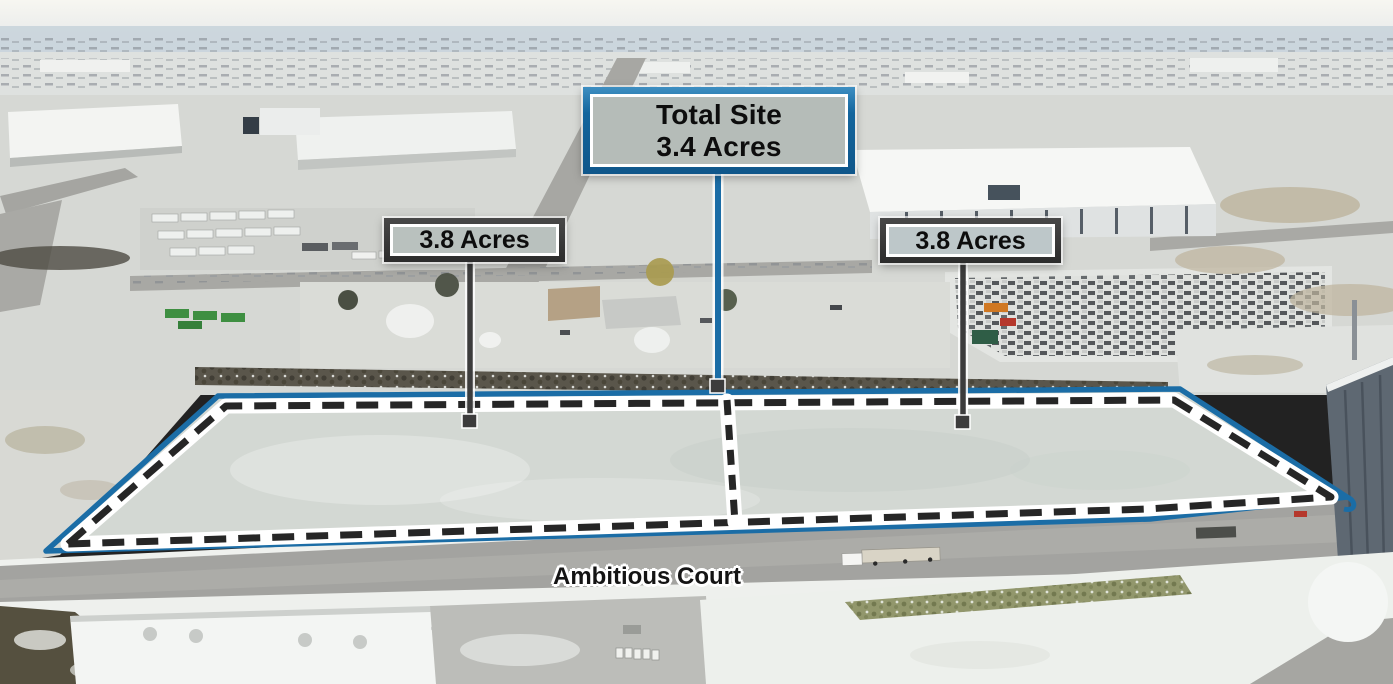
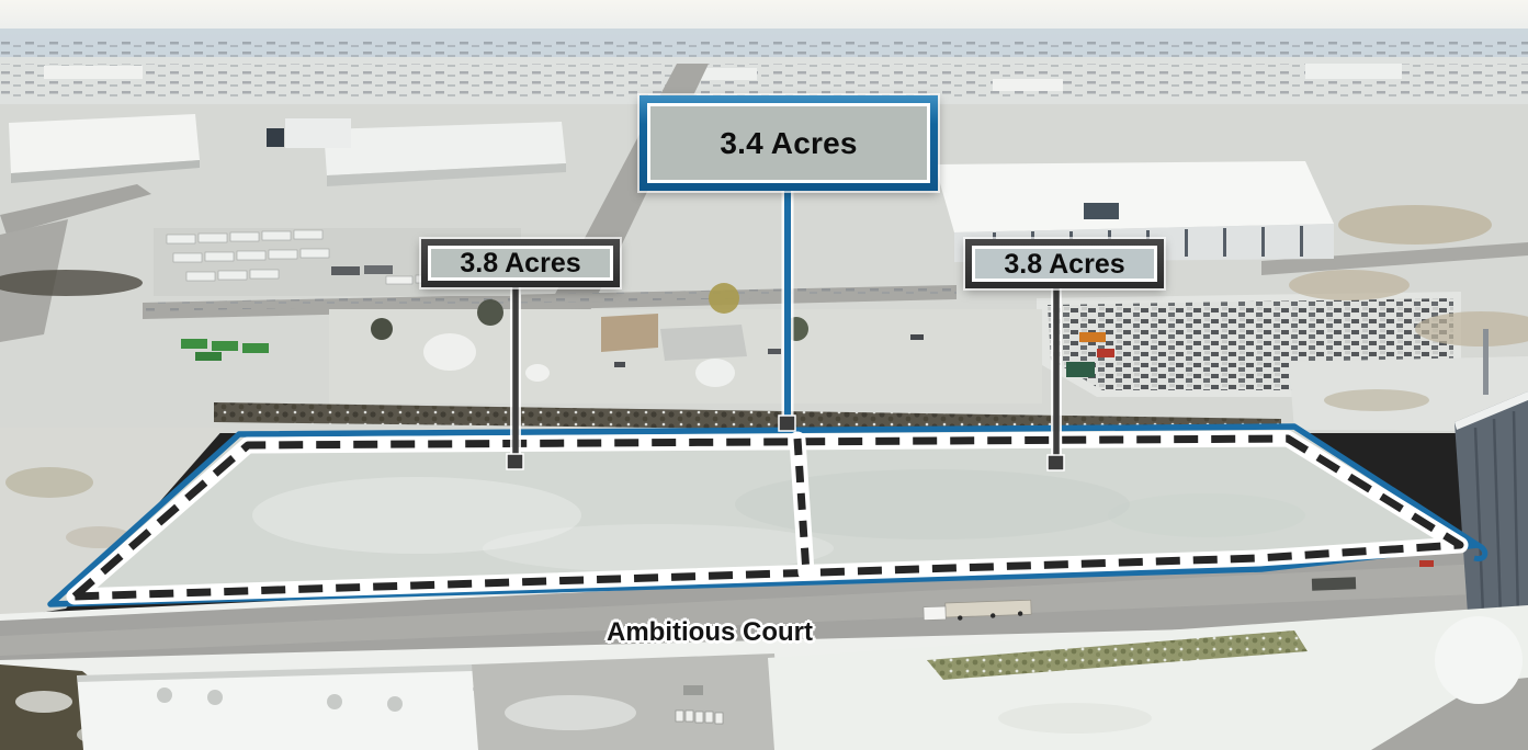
- Total Site
  3.4 Acres
  3.8 Acres
  3.8 Acres
  Ambitious Court
